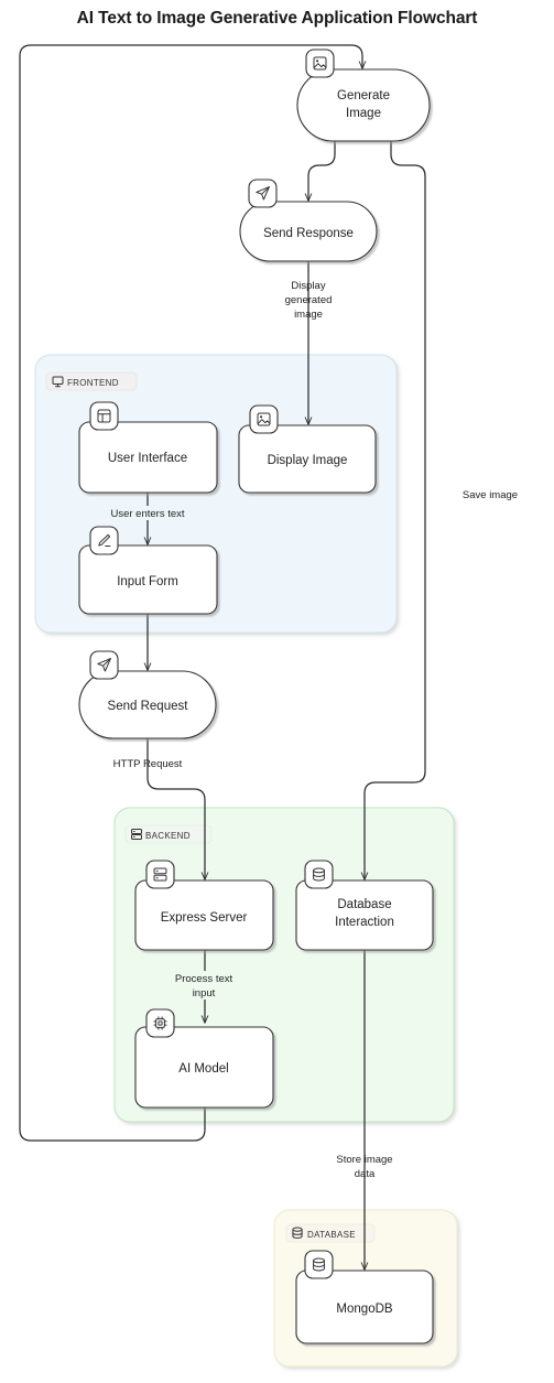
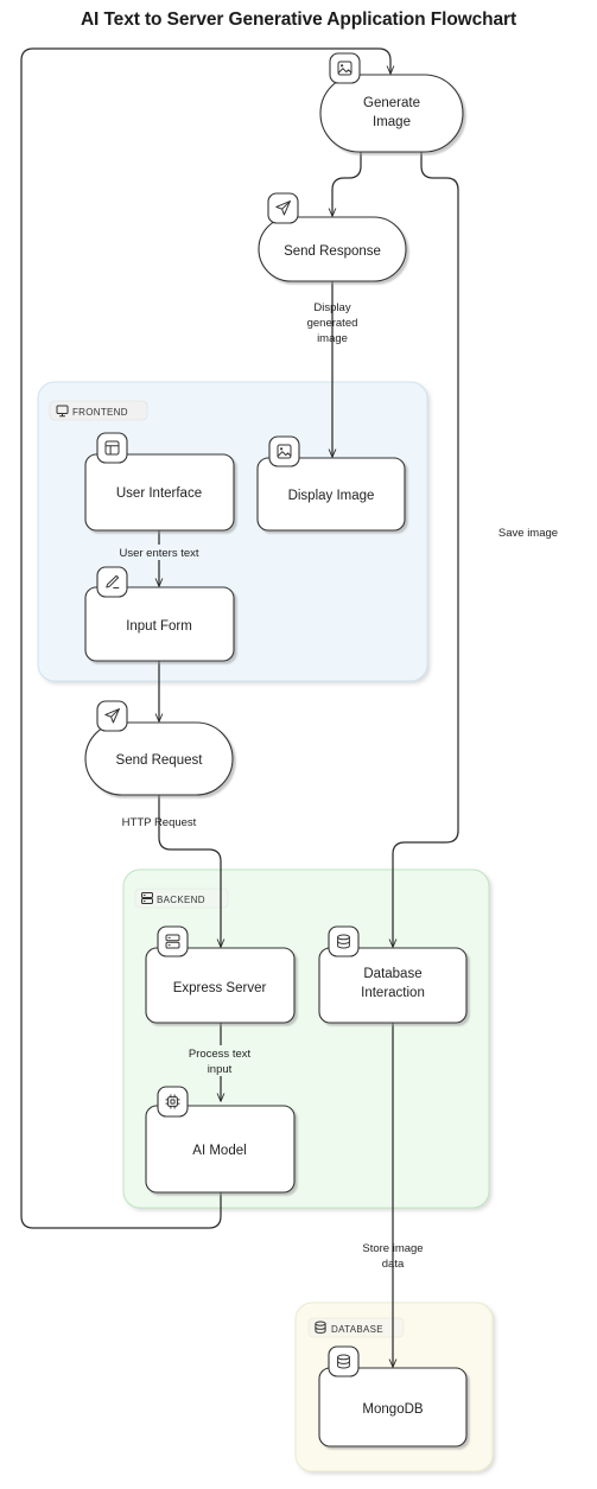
- AI Text to Image Generative Application Flowchart
+ AI Text to Server Generative Application Flowchart
  FRONTEND
  BACKEND
  DATABASE
  Generate
  Image
  Send Response
  User Interface
  Display Image
  Input Form
  Send Request
  Express Server
  Database
  Interaction
  AI Model
  MongoDB
  Display
  generated
  image
  User enters text
  HTTP Request
  Process text
  input
  Store image
  data
  Save image
